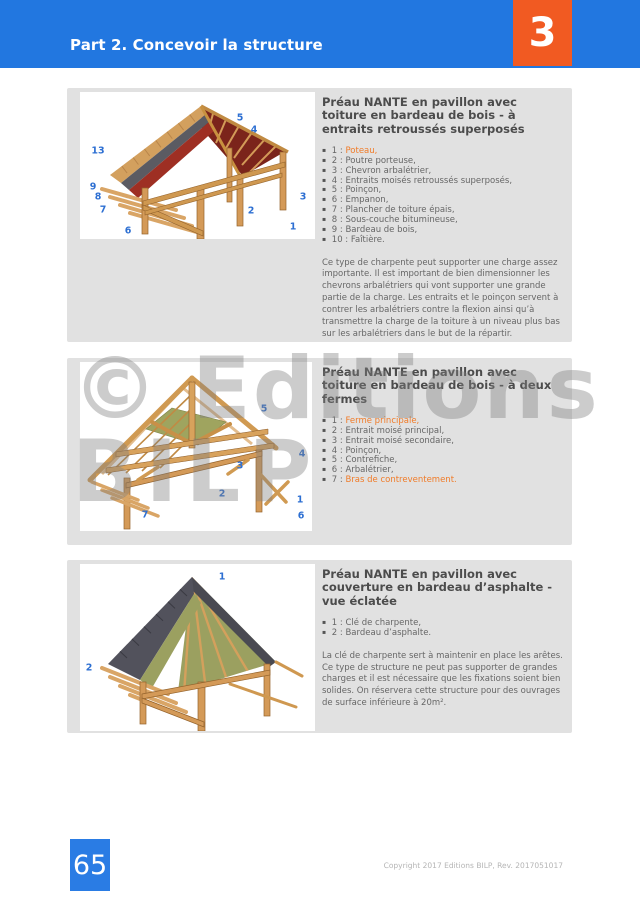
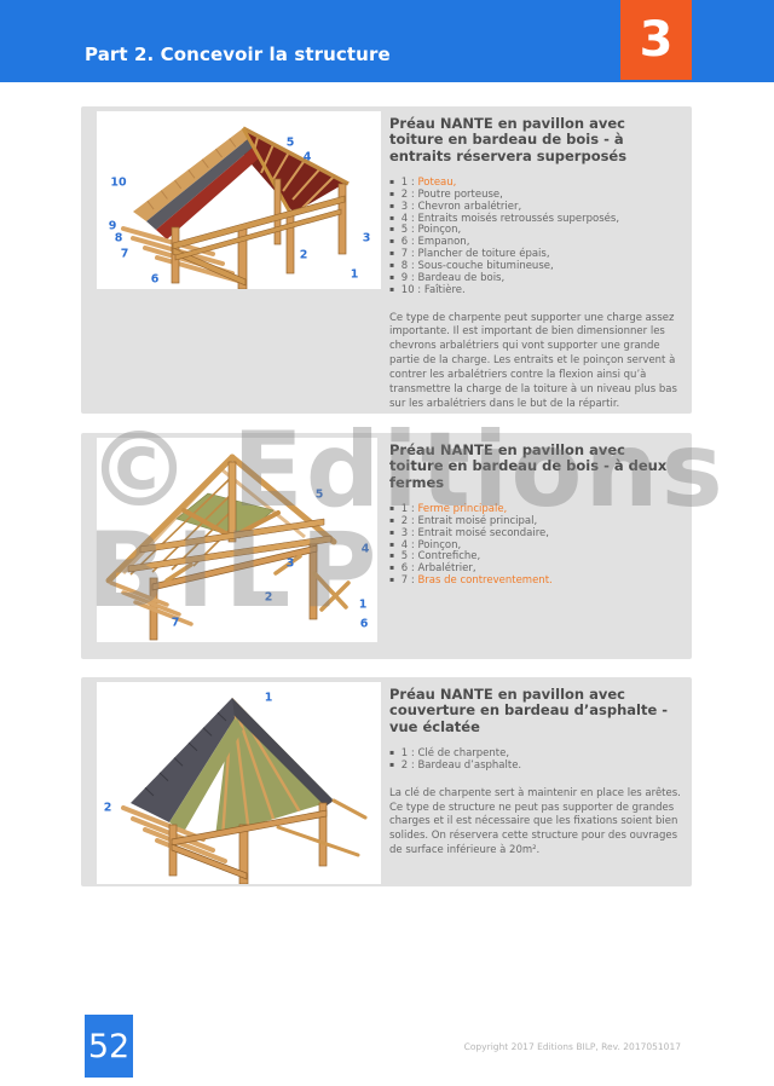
  Part 2. Concevoir la structure
  3
  5
  4
- 13
+ 10
  9
  8
  7
  6
  3
  2
  1
- Préau NANTE en pavillon avec toiture en bardeau de bois - à entraits retroussés superposés
+ Préau NANTE en pavillon avec toiture en bardeau de bois - à entraits réservera superposés
  1 : Poteau,
  2 : Poutre porteuse,
  3 : Chevron arbalétrier,
  4 : Entraits moisés retroussés superposés,
  5 : Poinçon,
  6 : Empanon,
  7 : Plancher de toiture épais,
  8 : Sous-couche bitumineuse,
  9 : Bardeau de bois,
  10 : Faîtière.
  Ce type de charpente peut supporter une charge assez importante. Il est important de bien dimensionner les chevrons arbalétriers qui vont supporter une grande partie de la charge. Les entraits et le poinçon servent à contrer les arbalétriers contre la flexion ainsi qu’à transmettre la charge de la toiture à un niveau plus bas sur les arbalétriers dans le but de la répartir.
  5
  4
  3
  2
  1
  7
  6
  Préau NANTE en pavillon avec toiture en bardeau de bois - à deux fermes
  1 : Ferme principale,
  2 : Entrait moisé principal,
  3 : Entrait moisé secondaire,
  4 : Poinçon,
  5 : Contrefiche,
  6 : Arbalétrier,
  7 : Bras de contreventement.
  1
  2
  Préau NANTE en pavillon avec couverture en bardeau d’asphalte - vue éclatée
  1 : Clé de charpente,
  2 : Bardeau d’asphalte.
  La clé de charpente sert à maintenir en place les arêtes. Ce type de structure ne peut pas supporter de grandes charges et il est nécessaire que les fixations soient bien solides. On réservera cette structure pour des ouvrages de surface inférieure à 20m².
  © Editions
  BILP
- 65
+ 52
  Copyright 2017 Editions BILP, Rev. 2017051017
